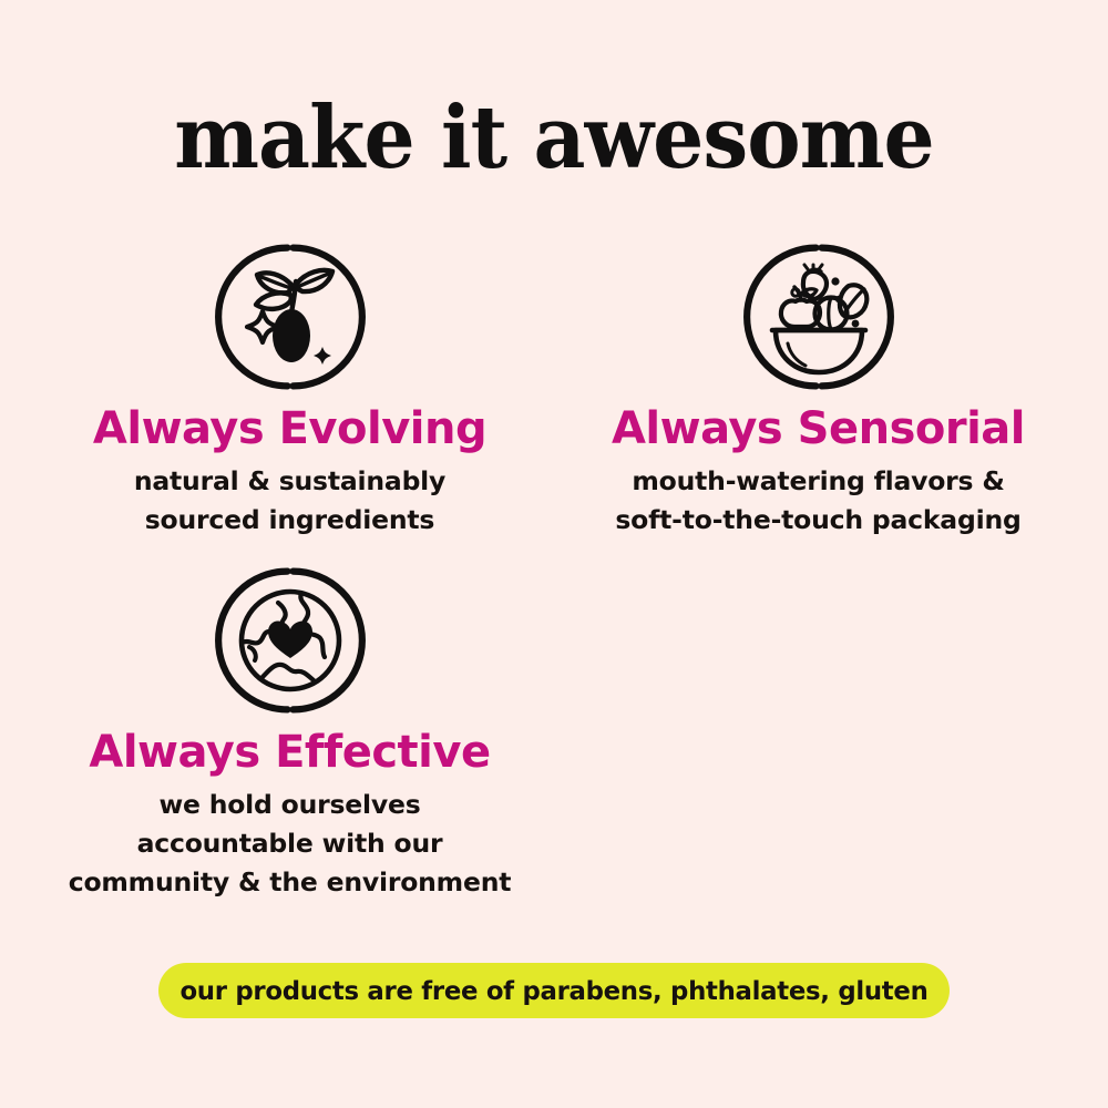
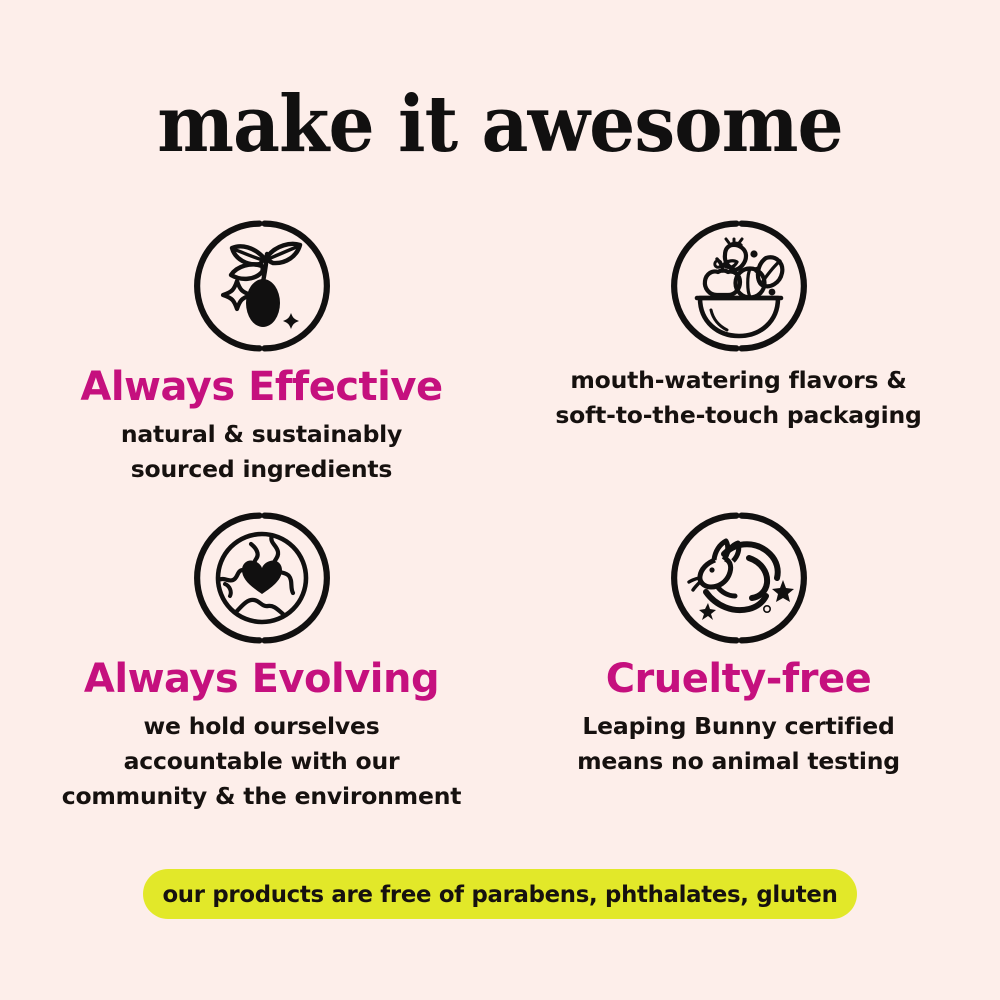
  make it awesome
- Always Evolving
+ Always Effective
  natural & sustainably
  sourced ingredients
- Always Sensorial
  mouth-watering flavors &
  soft-to-the-touch packaging
- Always Effective
+ Always Evolving
  we hold ourselves
  accountable with our
  community & the environment
+ Cruelty-free
+ Leaping Bunny certified
+ means no animal testing
  our products are free of parabens, phthalates, gluten
